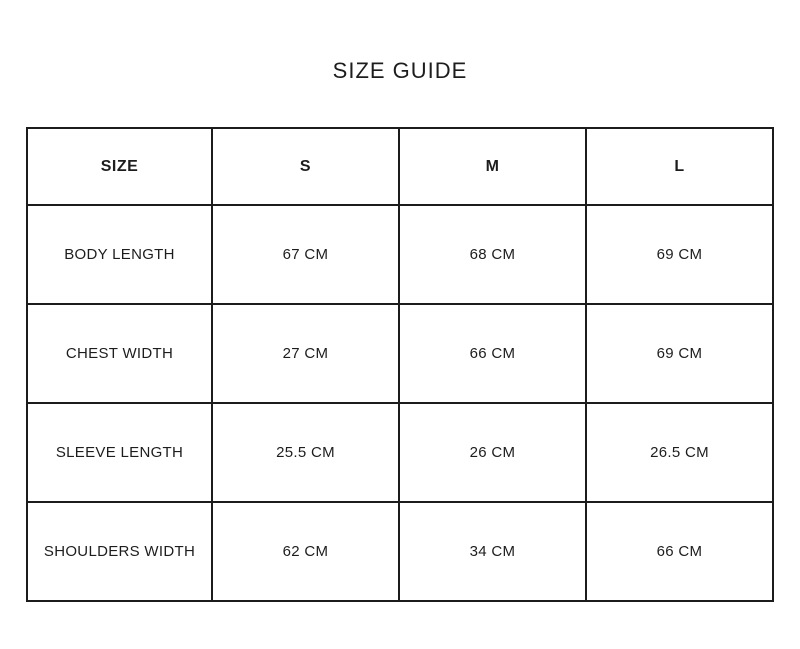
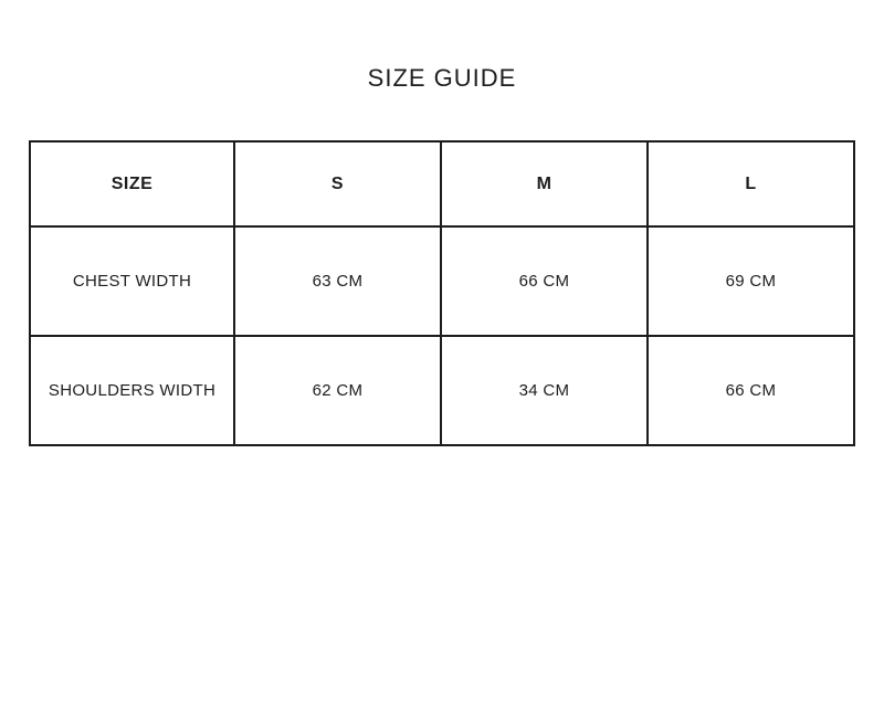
  SIZE GUIDE
  SIZE	S	M	L
- BODY LENGTH	67 CM	68 CM	69 CM
- CHEST WIDTH	27 CM	66 CM	69 CM
+ CHEST WIDTH	63 CM	66 CM	69 CM
- SLEEVE LENGTH	25.5 CM	26 CM	26.5 CM
  SHOULDERS WIDTH	62 CM	34 CM	66 CM
